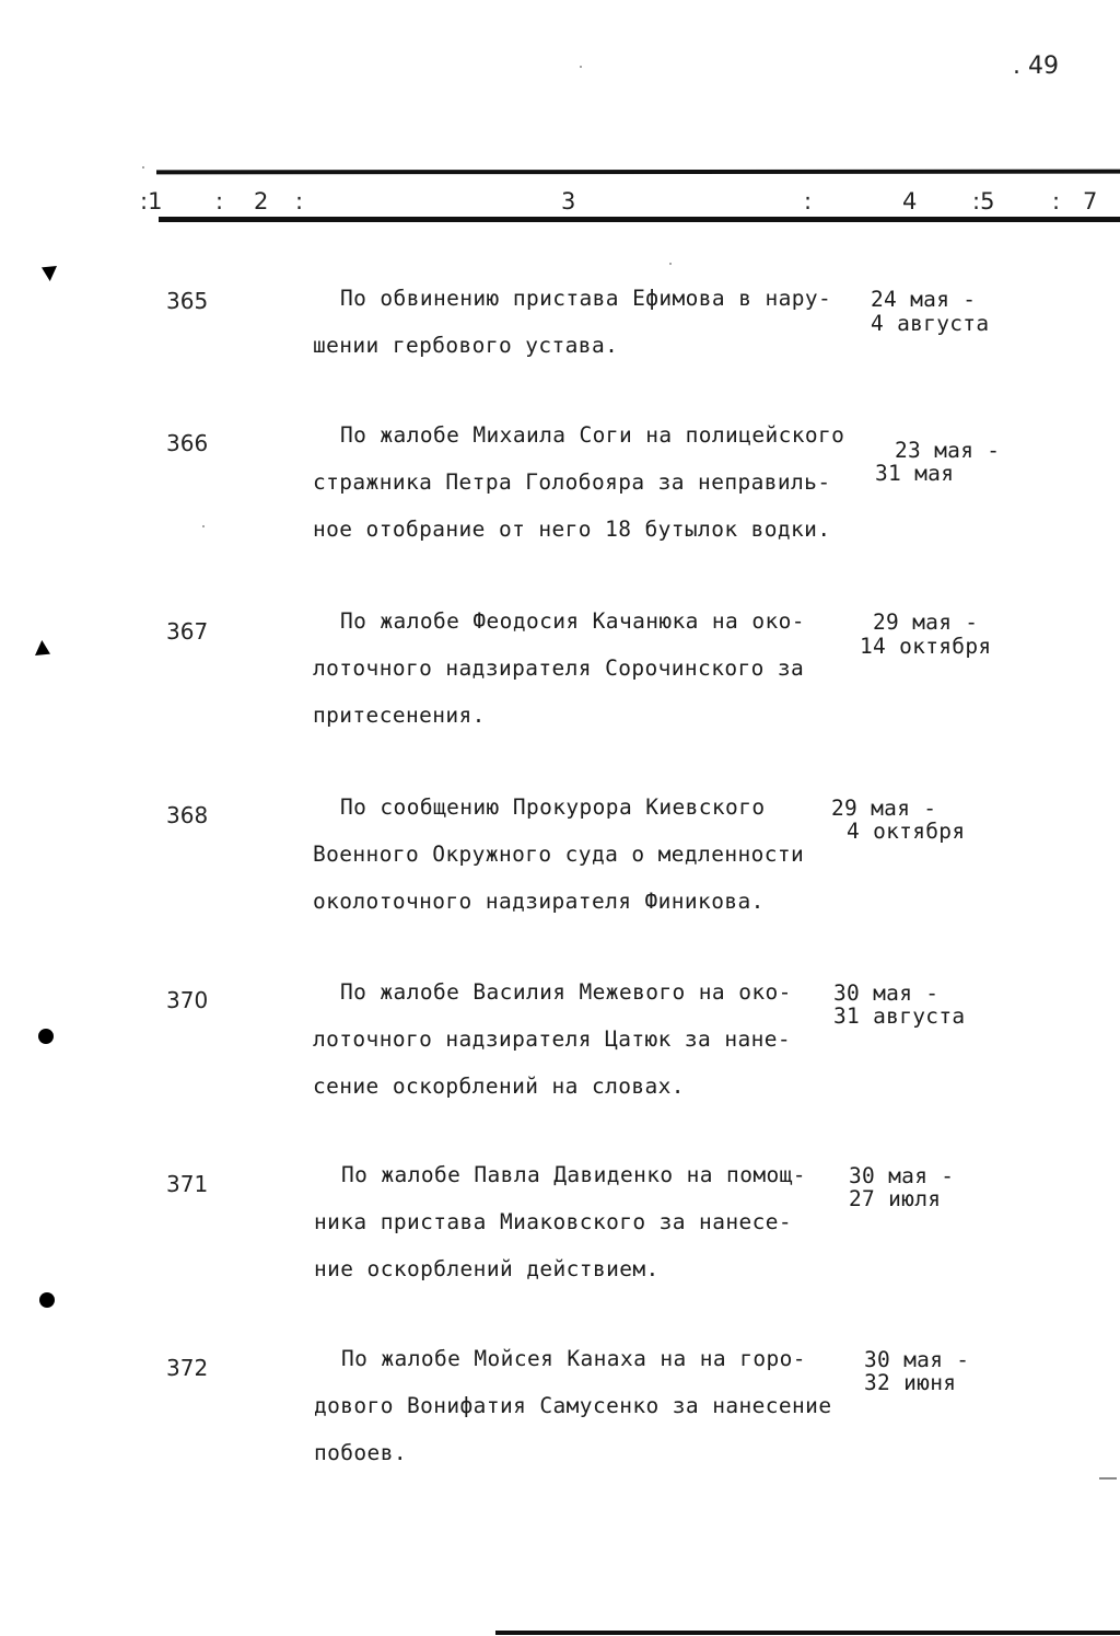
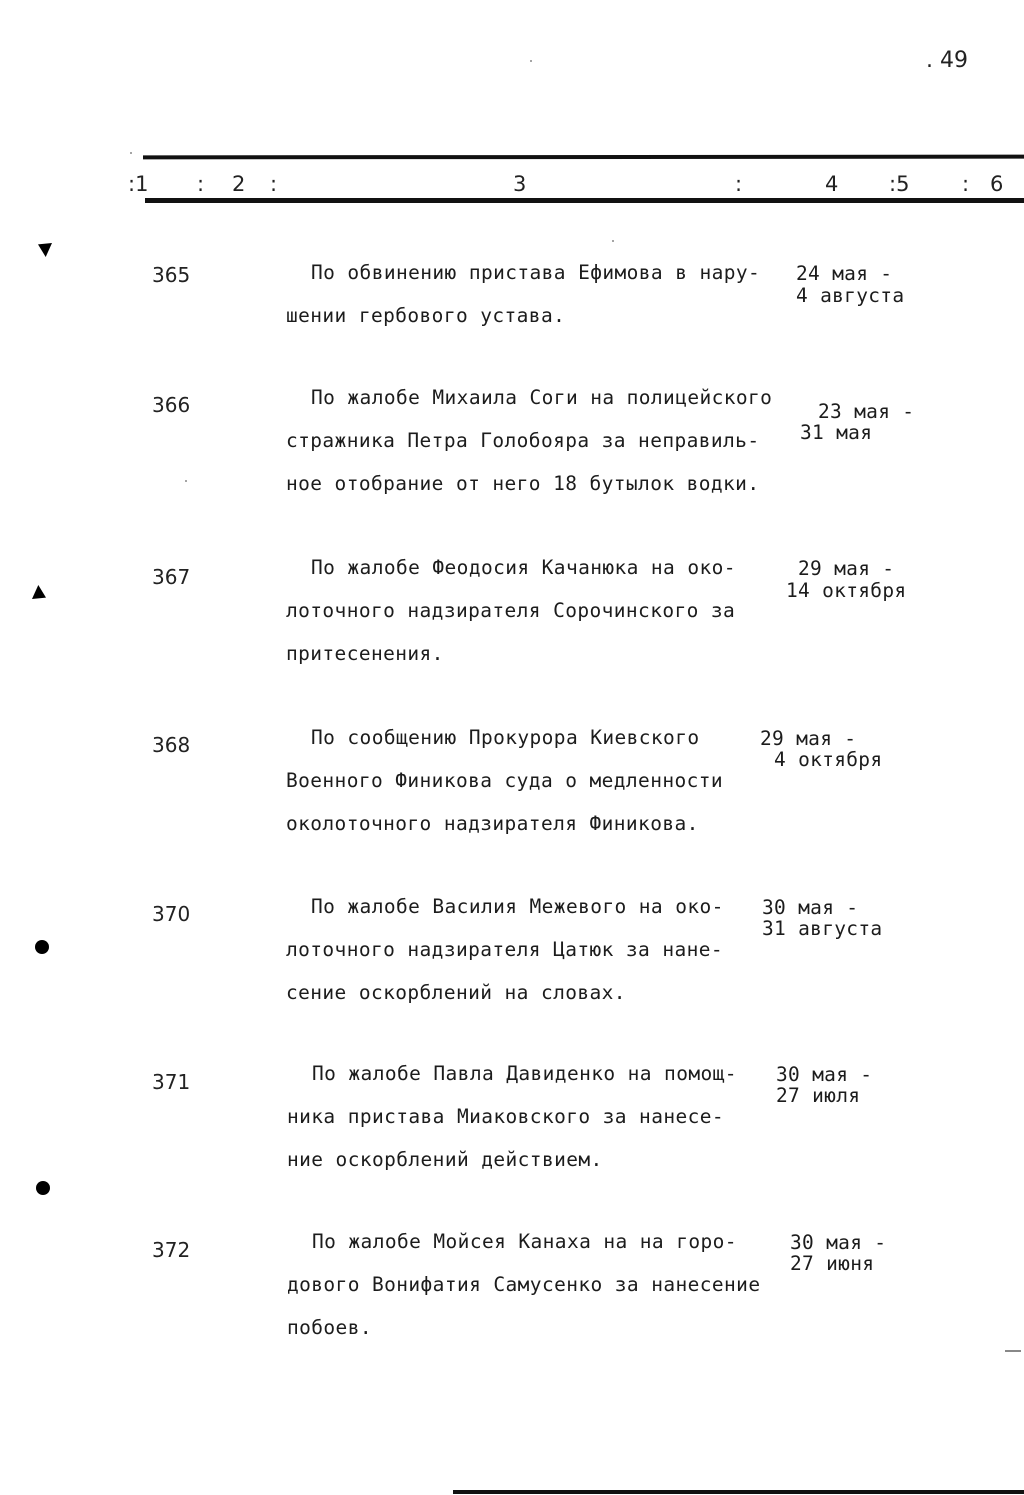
  . 49
  :1
  :
  2
  :
  3
  :
  4
  :5
  :
- 7
+ 6
  365
  По обвинению пристава Ефимова в нару-
  шении гербового устава.
  24 мая -
  4 августа
  366
  По жалобе Михаила Соги на полицейского
  стражника Петра Голобояра за неправиль-
  ное отобрание от него 18 бутылок водки.
  23 мая -
  31 мая
  367
  По жалобе Феодосия Качанюка на око-
  лоточного надзирателя Сорочинского за
  притесенения.
  29 мая -
  14 октября
  368
  По сообщению Прокурора Киевского
- Военного Окружного суда о медленности
+ Военного Финикова суда о медленности
  околоточного надзирателя Финикова.
  29 мая -
  4 октября
  370
  По жалобе Василия Межевого на око-
  лоточного надзирателя Цатюк за нане-
  сение оскорблений на словах.
  30 мая -
  31 августа
  371
  По жалобе Павла Давиденко на помощ-
  ника пристава Миаковского за нанесе-
  ние оскорблений действием.
  30 мая -
  27 июля
  372
  По жалобе Мойсея Канаха на на горо-
  дового Вонифатия Самусенко за нанесение
  побоев.
  30 мая -
- 32 июня
+ 27 июня
